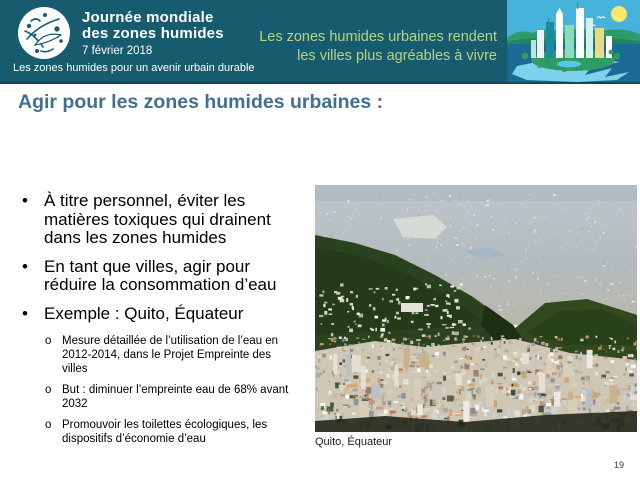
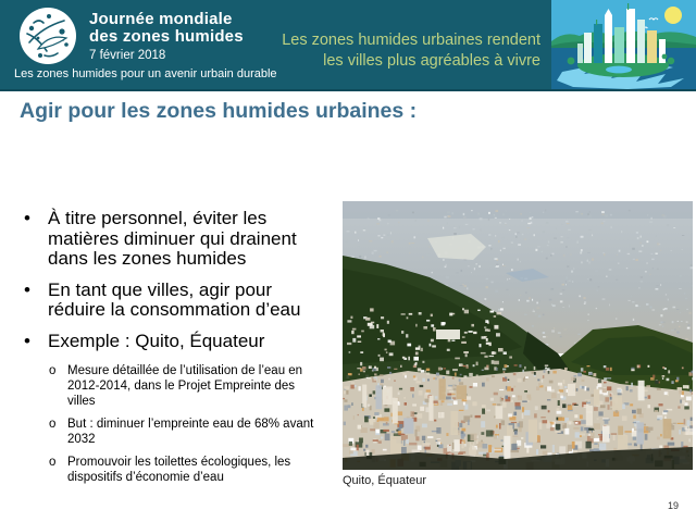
  Journée mondiale
  des zones humides
  7 février 2018
  Les zones humides pour un avenir urbain durable
  Les zones humides urbaines rendent
  les villes plus agréables à vivre
  Agir pour les zones humides urbaines :
  •
- À titre personnel, éviter les matières toxiques qui drainent dans les zones humides
+ À titre personnel, éviter les matières diminuer qui drainent dans les zones humides
  •
  En tant que villes, agir pour réduire la consommation d’eau
  •
  Exemple : Quito, Équateur
  o
  Mesure détaillée de l’utilisation de l’eau en 2012-2014, dans le Projet Empreinte des villes
  o
  But : diminuer l’empreinte eau de 68% avant 2032
  o
  Promouvoir les toilettes écologiques, les dispositifs d’économie d’eau
  Quito, Équateur
  19
